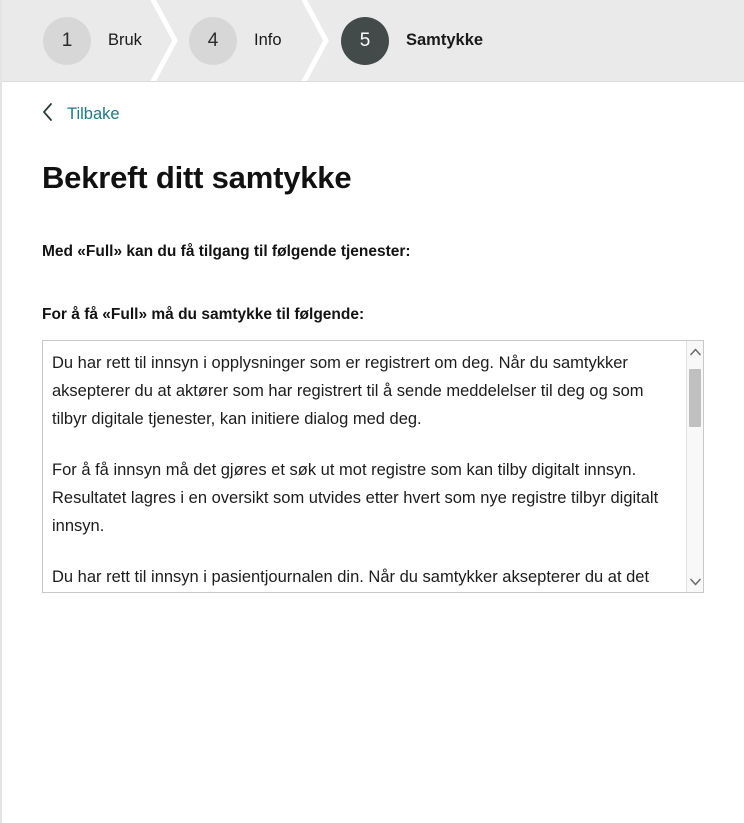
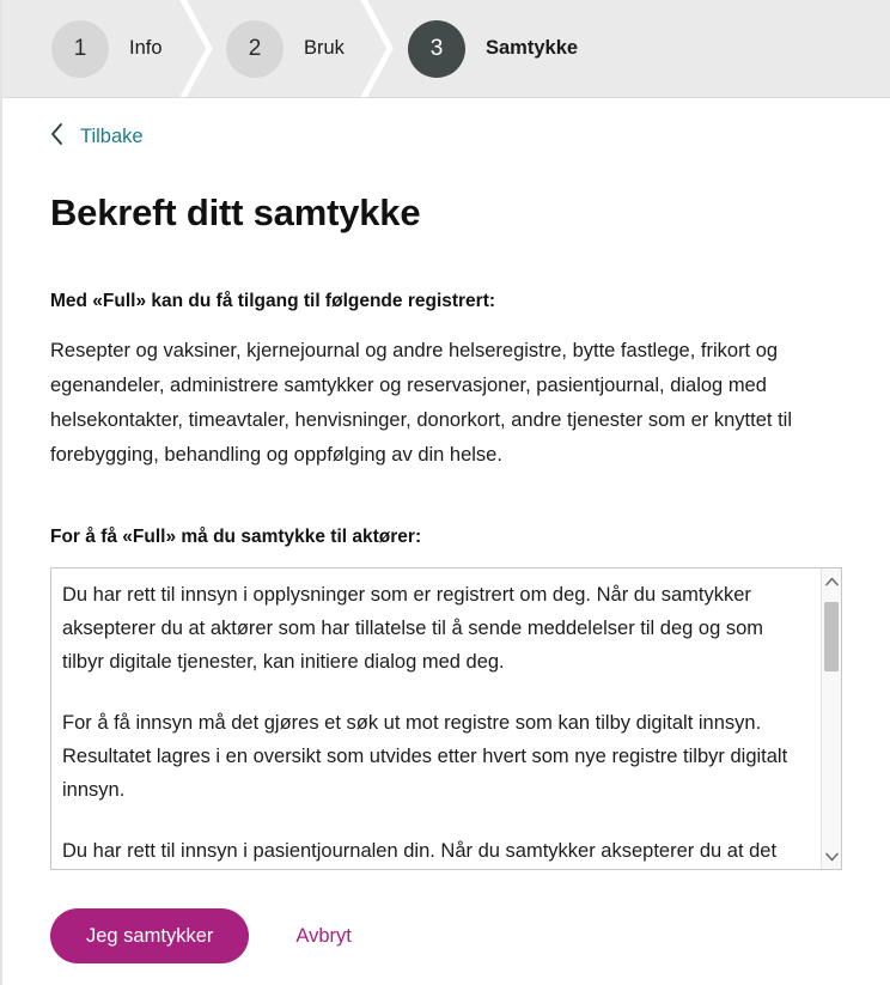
  1
- Bruk
+ Info
- 4
+ 2
- Info
+ Bruk
- 5
+ 3
  Samtykke
  Tilbake
  Bekreft ditt samtykke
- Med «Full» kan du få tilgang til følgende tjenester:
+ Med «Full» kan du få tilgang til følgende registrert:
+ Resepter og vaksiner, kjernejournal og andre helseregistre, bytte fastlege, frikort og egenandeler, administrere samtykker og reservasjoner, pasientjournal, dialog med helsekontakter, timeavtaler, henvisninger, donorkort, andre tjenester som er knyttet til forebygging, behandling og oppfølging av din helse.
- For å få «Full» må du samtykke til følgende:
+ For å få «Full» må du samtykke til aktører:
- Du har rett til innsyn i opplysninger som er registrert om deg. Når du samtykker aksepterer du at aktører som har registrert til å sende meddelelser til deg og som tilbyr digitale tjenester, kan initiere dialog med deg.
+ Du har rett til innsyn i opplysninger som er registrert om deg. Når du samtykker aksepterer du at aktører som har tillatelse til å sende meddelelser til deg og som tilbyr digitale tjenester, kan initiere dialog med deg.
  For å få innsyn må det gjøres et søk ut mot registre som kan tilby digitalt innsyn. Resultatet lagres i en oversikt som utvides etter hvert som nye registre tilbyr digitalt innsyn.
+ Jeg samtykker
+ Avbryt
